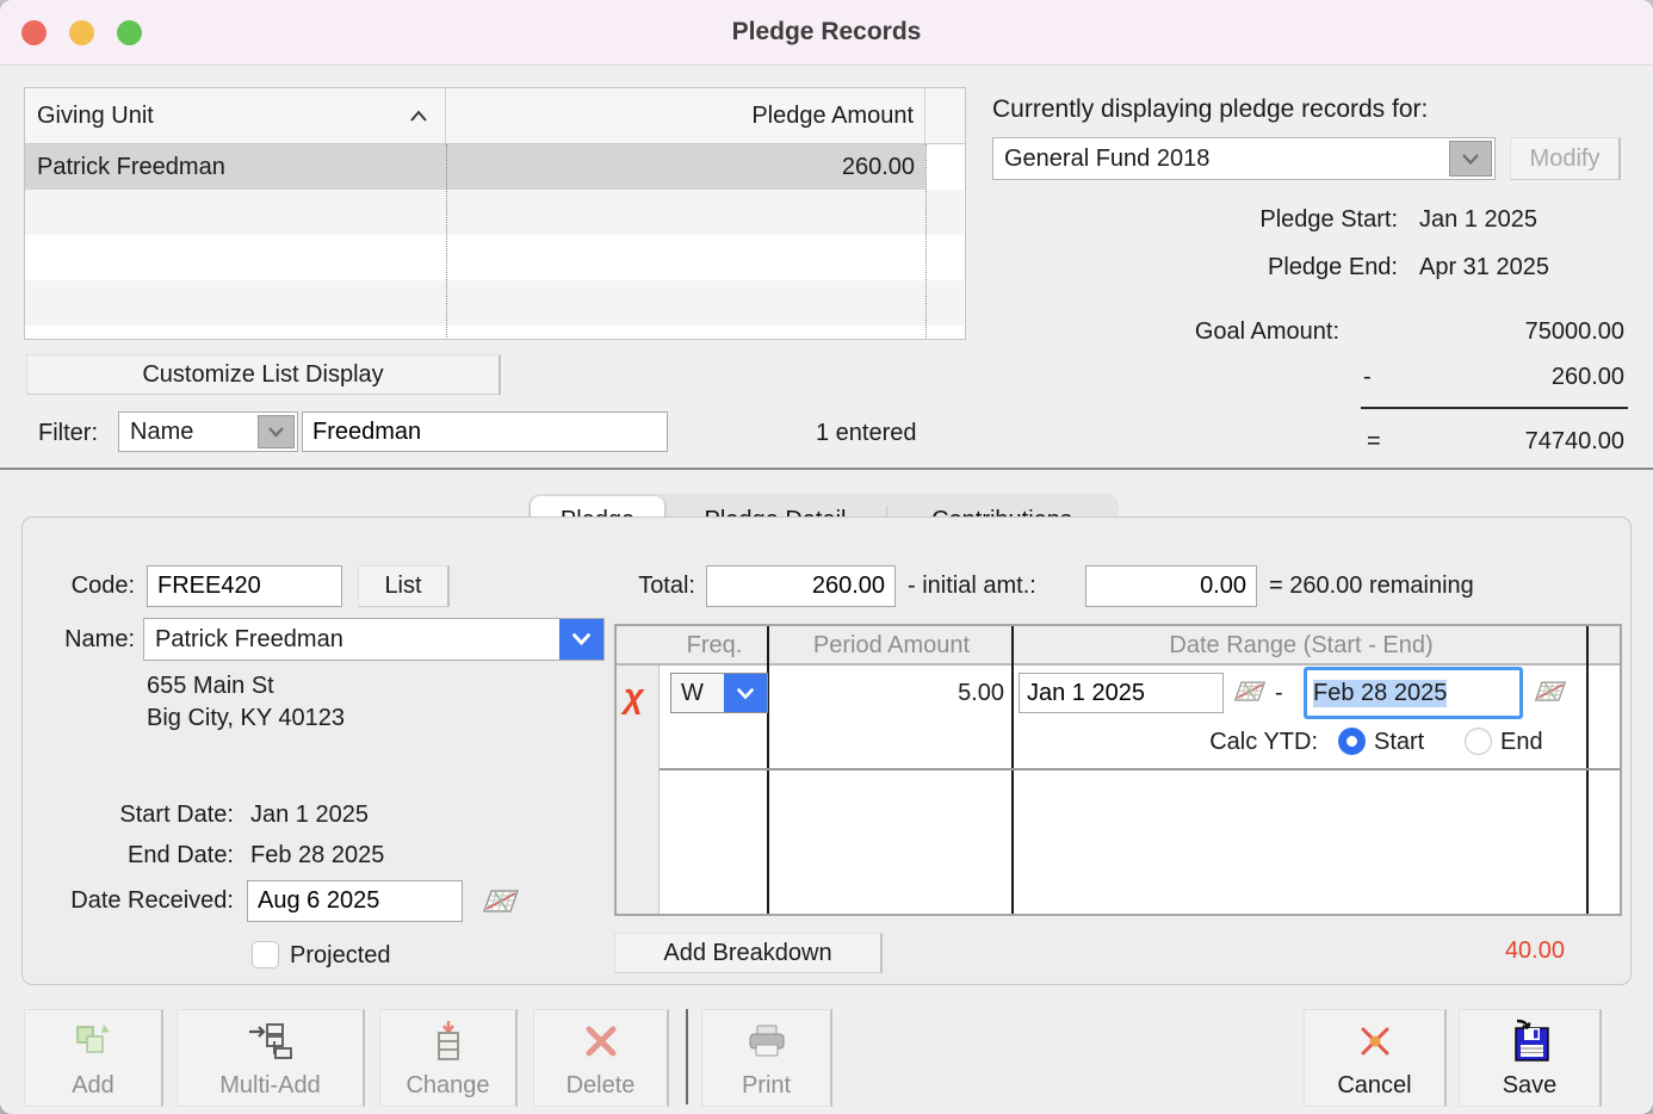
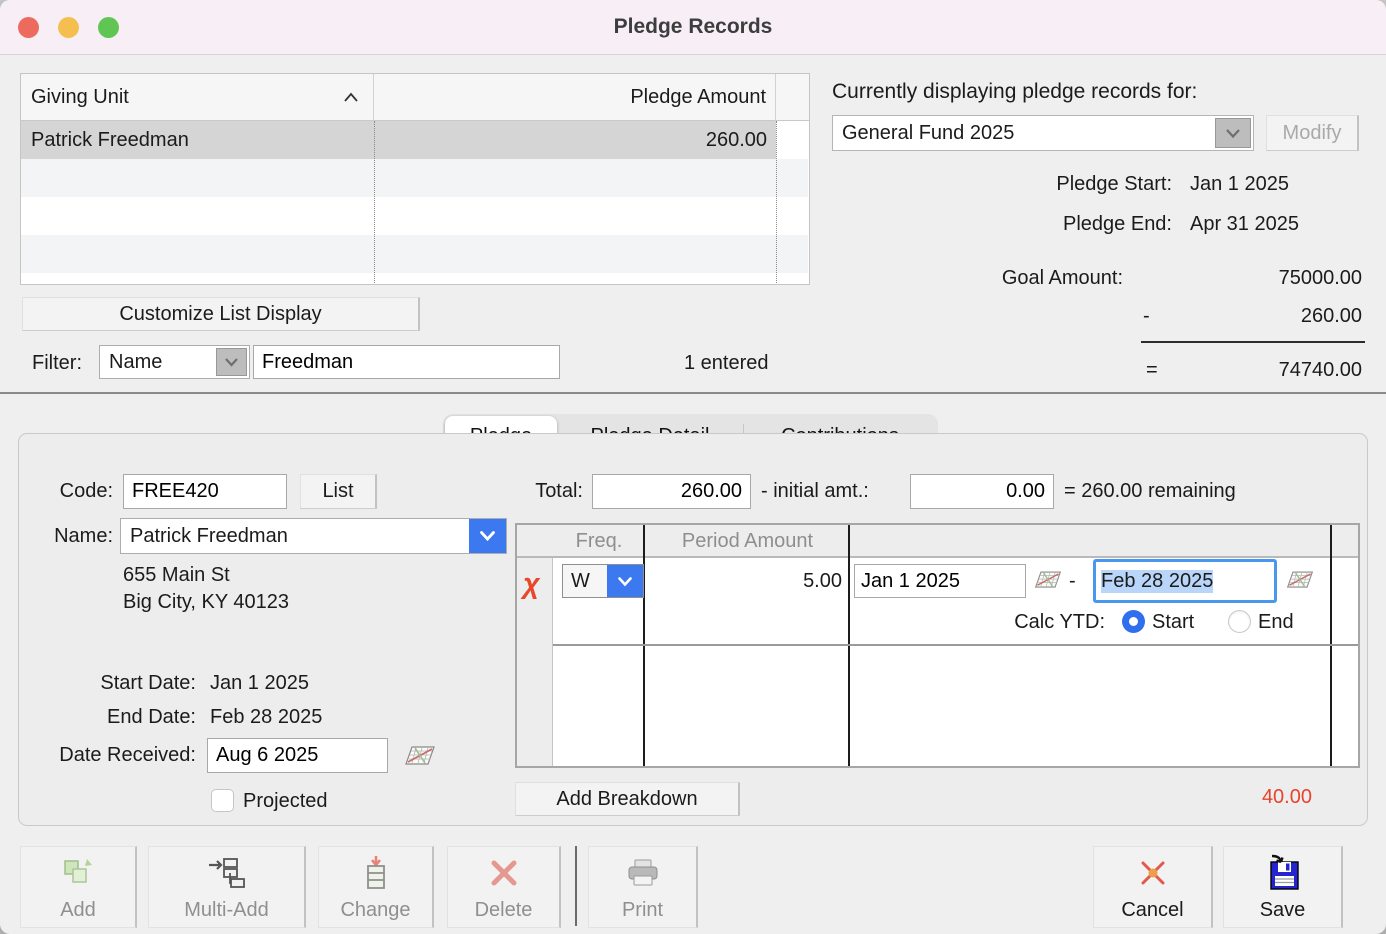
  Pledge Records
  Giving Unit
  Pledge Amount
  Patrick Freedman
  260.00
  Customize List Display
  Filter:
  Name
  Freedman
  1 entered
  Currently displaying pledge records for:
- General Fund 2018
+ General Fund 2025
  Modify
  Pledge Start:
  Jan 1 2025
  Pledge End:
  Apr 31 2025
  Goal Amount:
  75000.00
  -
  260.00
  =
  74740.00
  Code:
  FREE420
  List
  Name:
  Patrick Freedman
  655 Main St
  Big City, KY 40123
  Start Date:
  Jan 1 2025
  End Date:
  Feb 28 2025
  Date Received:
  Aug 6 2025
  Projected
  Total:
  260.00
  - initial amt.:
  0.00
  = 260.00 remaining
  Freq.
  Period Amount
- Date Range (Start - End)
  χ
  W
  5.00
  Jan 1 2025
  -
  Feb 28 2025
  Calc YTD:
  Start
  End
  Add Breakdown
  40.00
  Add
  Multi-Add
  Change
  Delete
  Print
  Cancel
  Save
